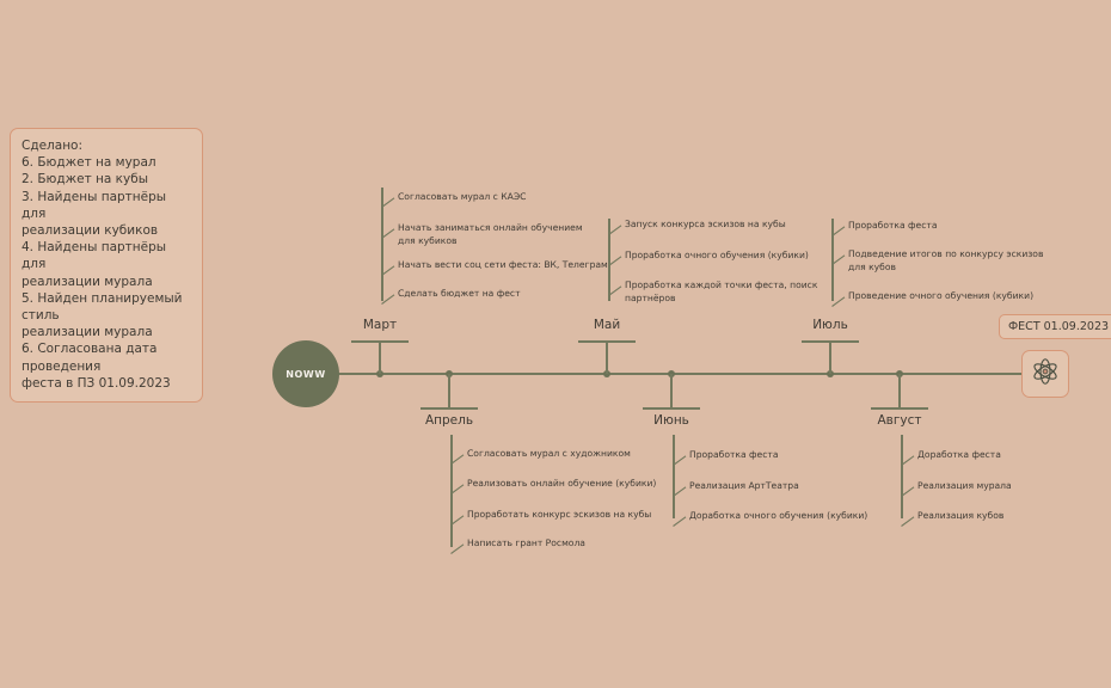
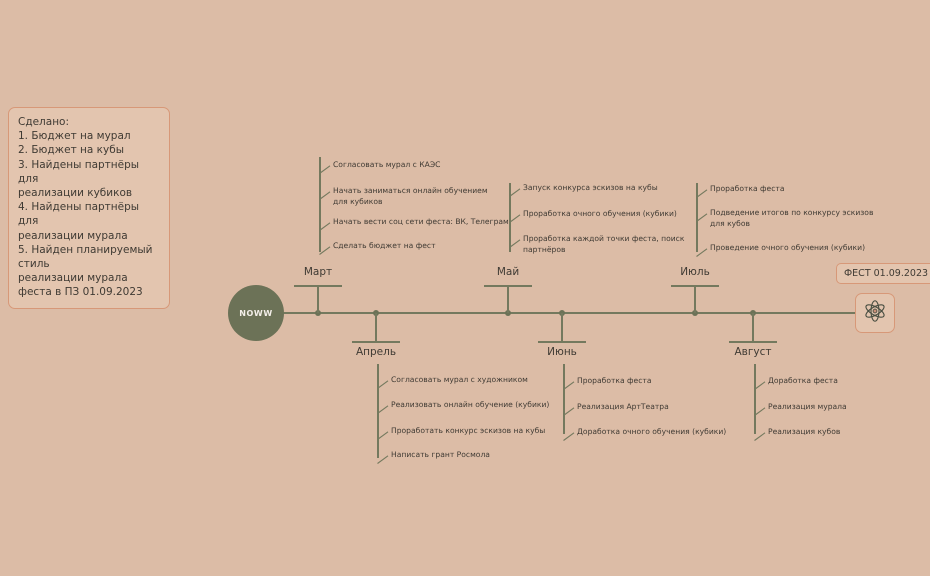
  Сделано:
- 6. Бюджет на мурал
+ 1. Бюджет на мурал
  2. Бюджет на кубы
  3. Найдены партнёры для
  реализации кубиков
  4. Найдены партнёры для
  реализации мурала
  5. Найден планируемый стиль
  реализации мурала
- 6. Согласована дата проведения
  феста в ПЗ 01.09.2023
  NOWW
  Март
  Согласовать мурал с КАЭС
  Начать заниматься онлайн обучением
  для кубиков
  Начать вести соц сети феста: ВК, Телеграм
  Сделать бюджет на фест
  Апрель
  Согласовать мурал с художником
  Реализовать онлайн обучение (кубики)
  Проработать конкурс эскизов на кубы
  Написать грант Росмола
  Май
  Запуск конкурса эскизов на кубы
  Проработка очного обучения (кубики)
  Проработка каждой точки феста, поиск
  партнёров
  Июнь
  Проработка феста
  Реализация АртТеатра
  Доработка очного обучения (кубики)
  Июль
  Проработка феста
  Подведение итогов по конкурсу эскизов
  для кубов
  Проведение очного обучения (кубики)
  Август
  Доработка феста
  Реализация мурала
  Реализация кубов
  ФЕСТ 01.09.2023
